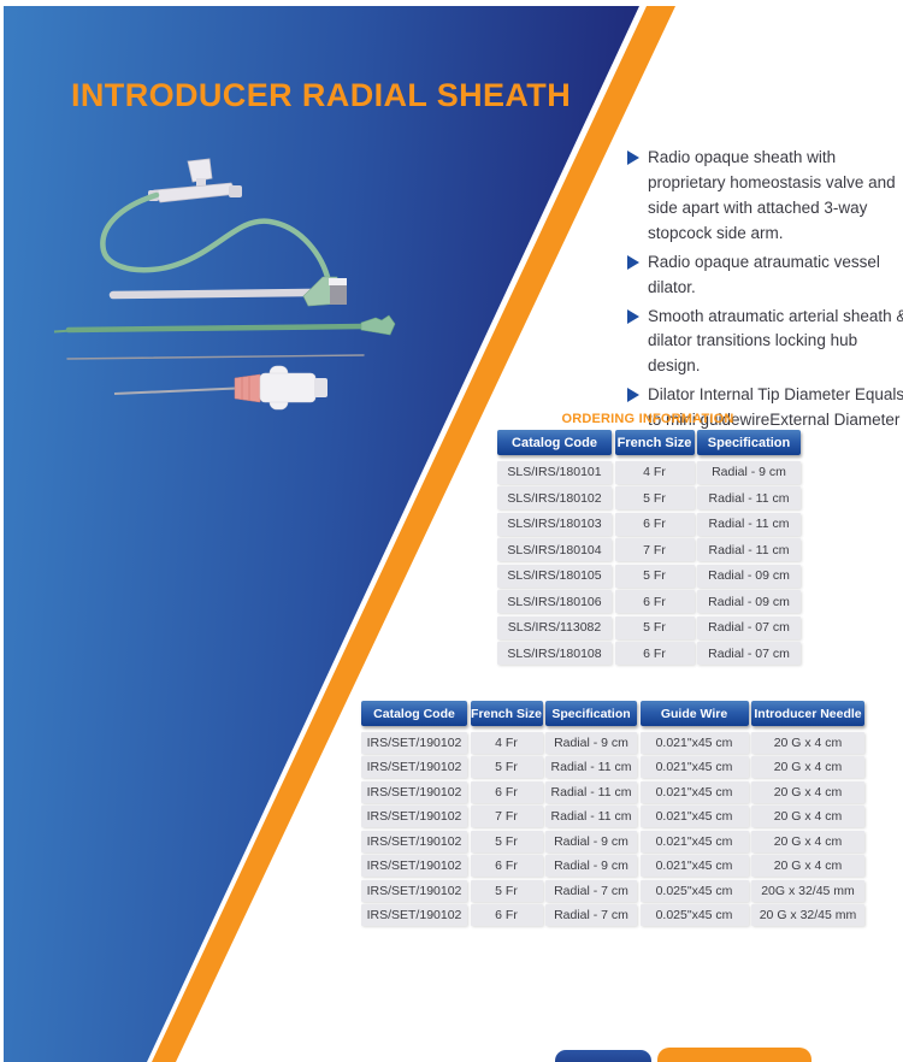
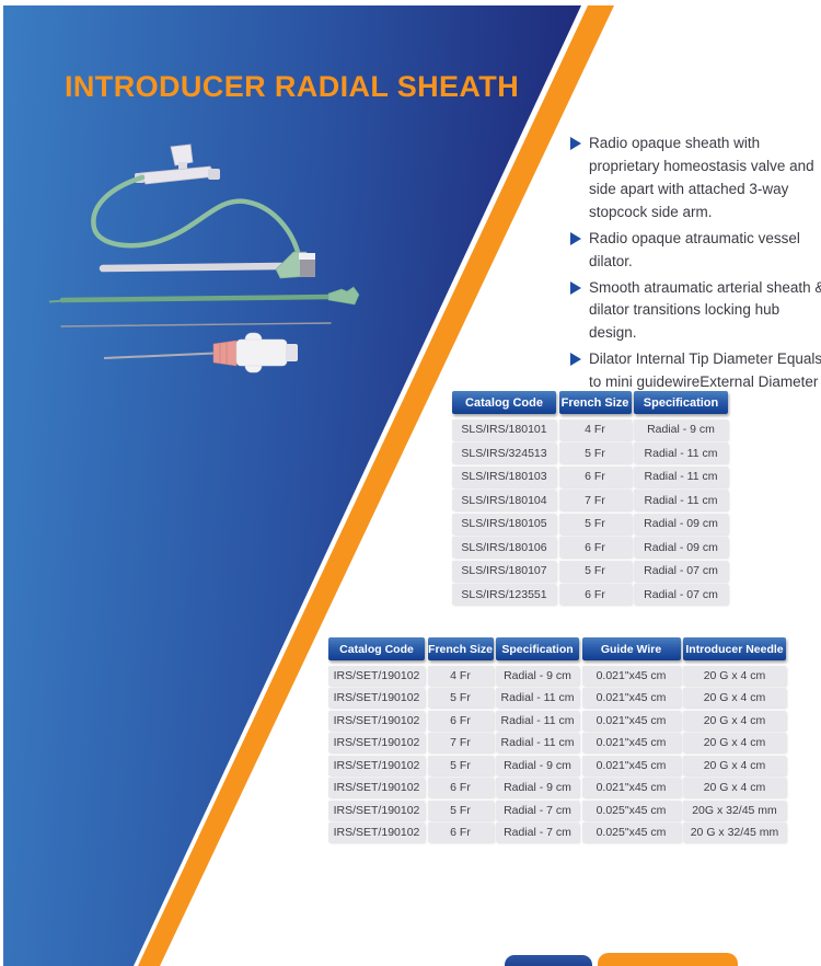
  INTRODUCER RADIAL SHEATH
  Radio opaque sheath with proprietary homeostasis valve and side apart with attached 3-way stopcock side arm.
  Radio opaque atraumatic vessel dilator.
  Smooth atraumatic arterial sheath & dilator transitions locking hub design.
  Dilator Internal Tip Diameter Equals to mini guidewireExternal Diameter
- ORDERING INFORMATION
  Catalog Code
  French Size
  Specification
  SLS/IRS/180101
  4 Fr
  Radial - 9 cm
- SLS/IRS/180102
+ SLS/IRS/324513
  5 Fr
  Radial - 11 cm
  SLS/IRS/180103
  6 Fr
  Radial - 11 cm
  SLS/IRS/180104
  7 Fr
  Radial - 11 cm
  SLS/IRS/180105
  5 Fr
  Radial - 09 cm
  SLS/IRS/180106
  6 Fr
  Radial - 09 cm
- SLS/IRS/113082
+ SLS/IRS/180107
  5 Fr
  Radial - 07 cm
- SLS/IRS/180108
+ SLS/IRS/123551
  6 Fr
  Radial - 07 cm
  Catalog Code
  French Size
  Specification
  Guide Wire
  Introducer Needle
  IRS/SET/190102
  4 Fr
  Radial - 9 cm
  0.021"x45 cm
  20 G x 4 cm
  IRS/SET/190102
  5 Fr
  Radial - 11 cm
  0.021"x45 cm
  20 G x 4 cm
  IRS/SET/190102
  6 Fr
  Radial - 11 cm
  0.021"x45 cm
  20 G x 4 cm
  IRS/SET/190102
  7 Fr
  Radial - 11 cm
  0.021"x45 cm
  20 G x 4 cm
  IRS/SET/190102
  5 Fr
  Radial - 9 cm
  0.021"x45 cm
  20 G x 4 cm
  IRS/SET/190102
  6 Fr
  Radial - 9 cm
  0.021"x45 cm
  20 G x 4 cm
  IRS/SET/190102
  5 Fr
  Radial - 7 cm
  0.025"x45 cm
  20G x 32/45 mm
  IRS/SET/190102
  6 Fr
  Radial - 7 cm
  0.025"x45 cm
  20 G x 32/45 mm
